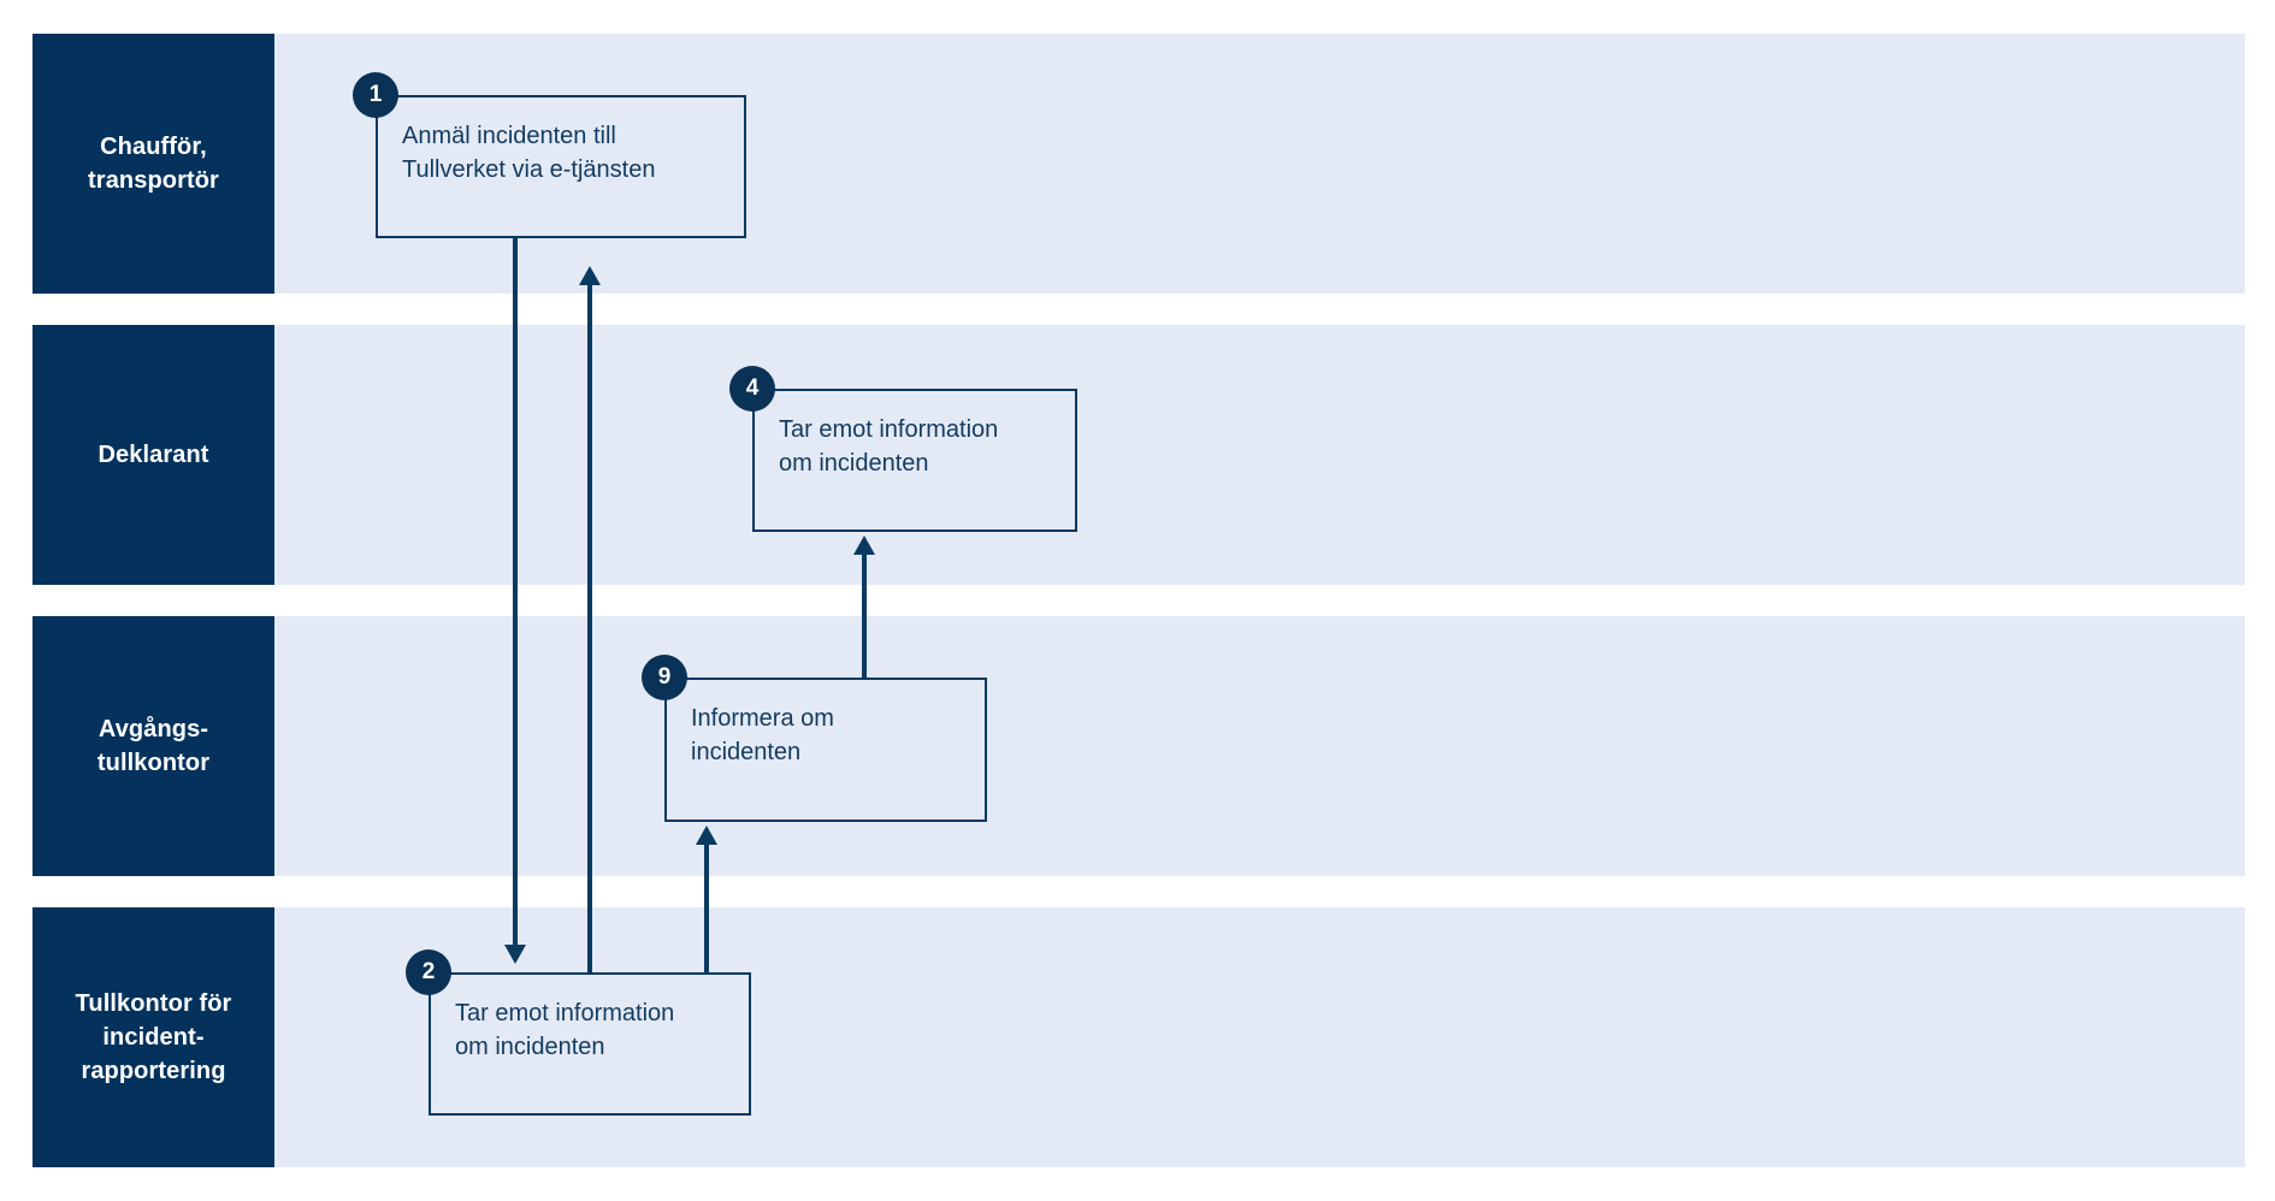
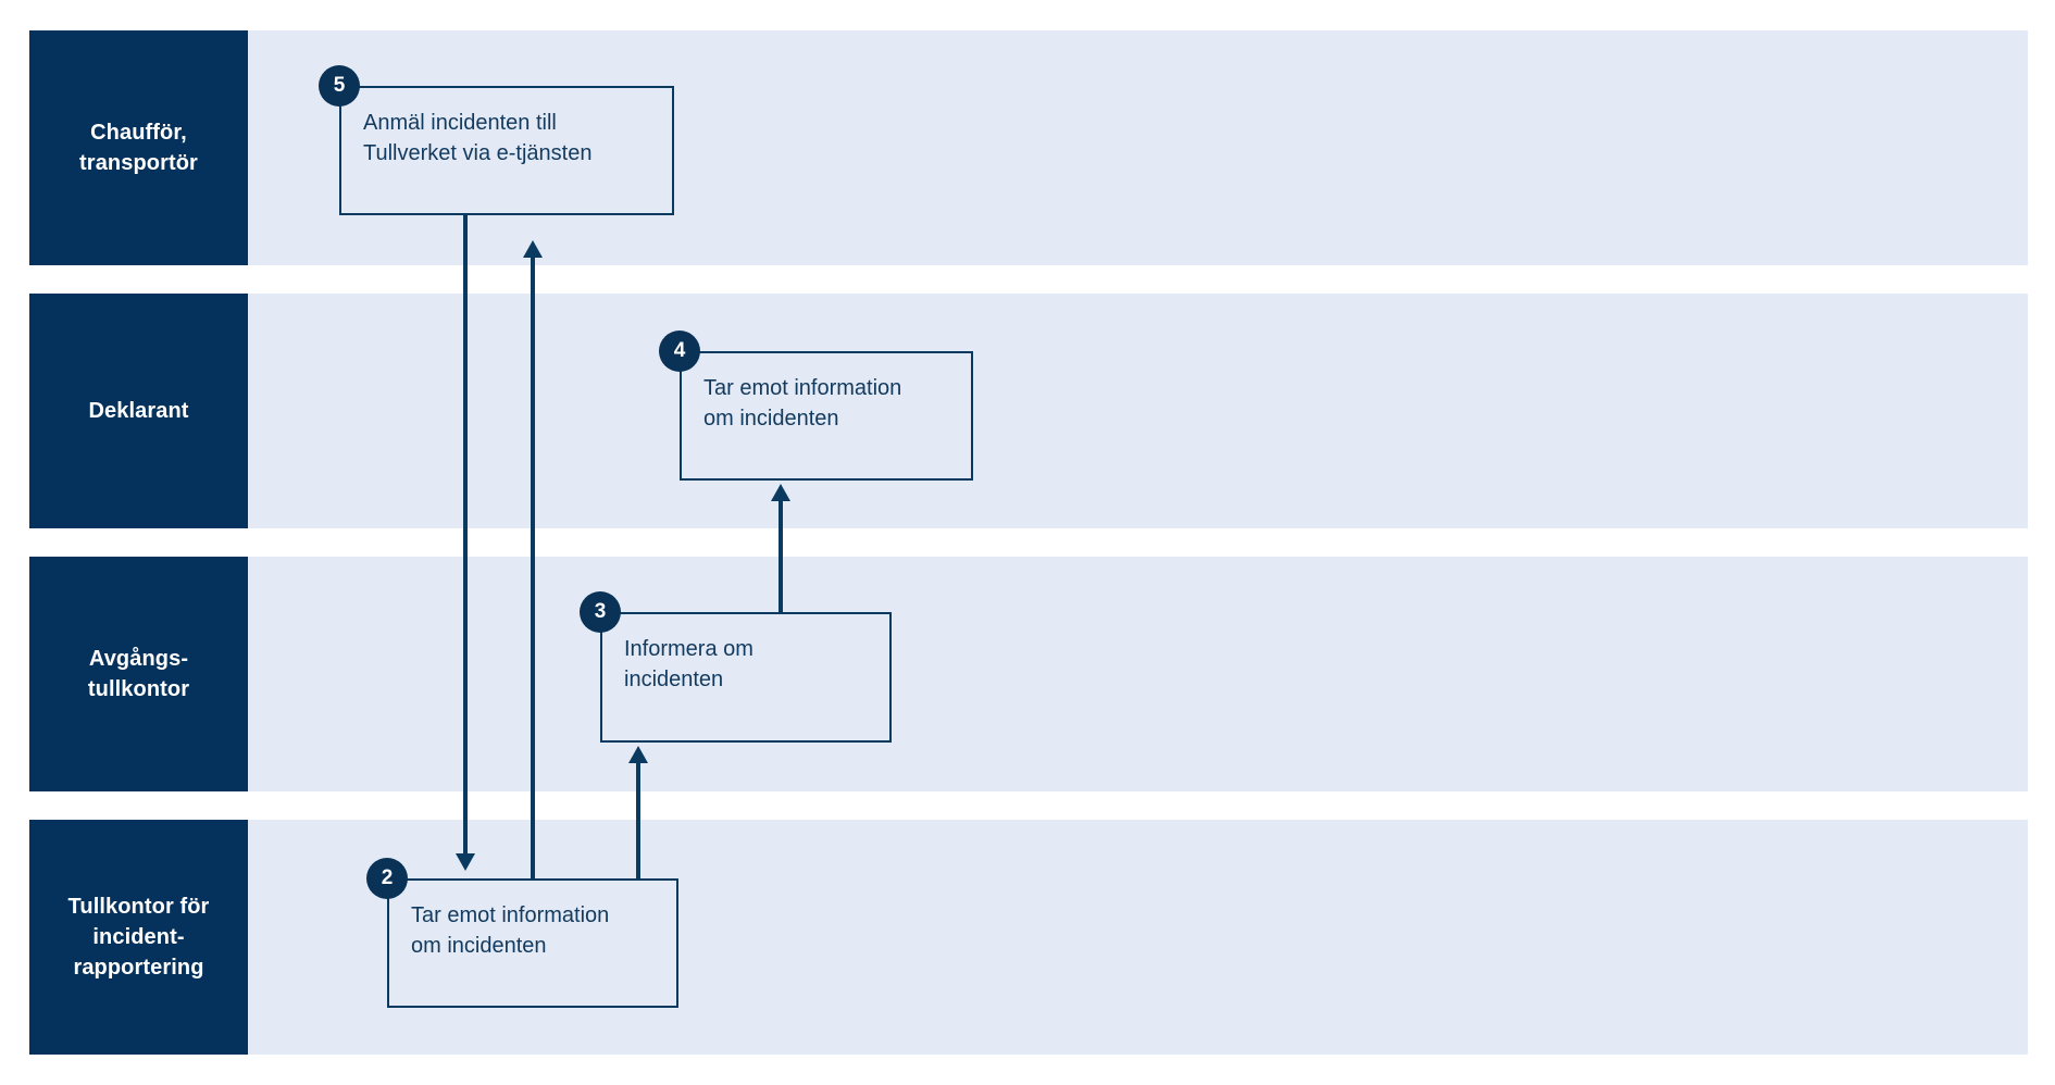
  Chaufför,
  transportör
  Deklarant
  Avgångs-
  tullkontor
  Tullkontor för
  incident-
  rapportering
  Anmäl incidenten till
  Tullverket via e-tjänsten
- 1
+ 5
  Tar emot information
  om incidenten
  4
  Informera om
  incidenten
- 9
+ 3
  Tar emot information
  om incidenten
  2
